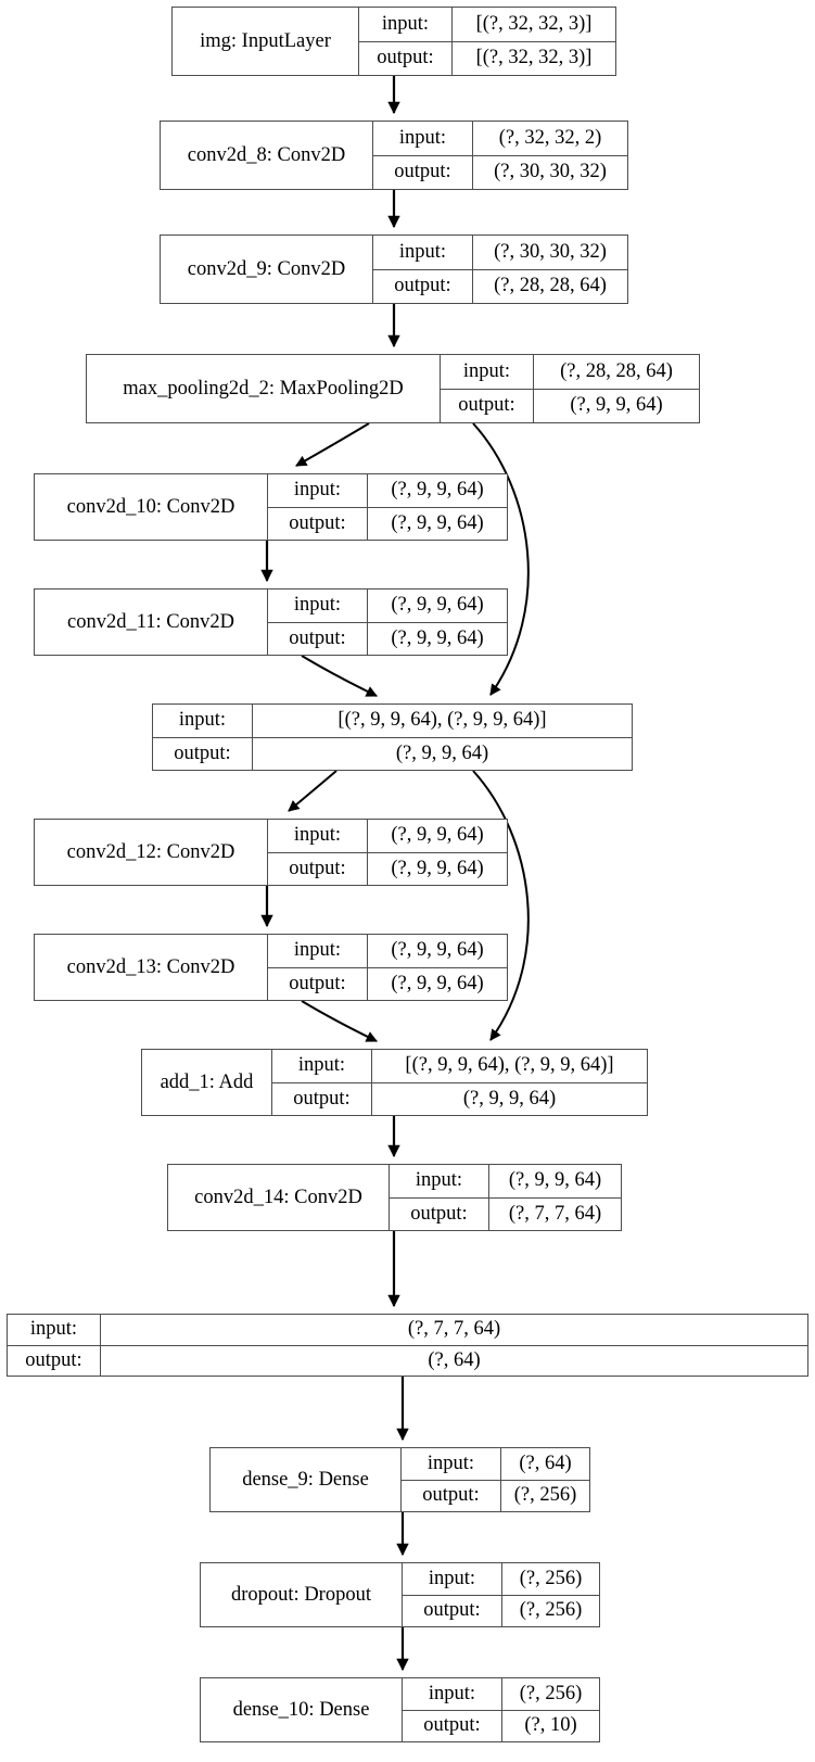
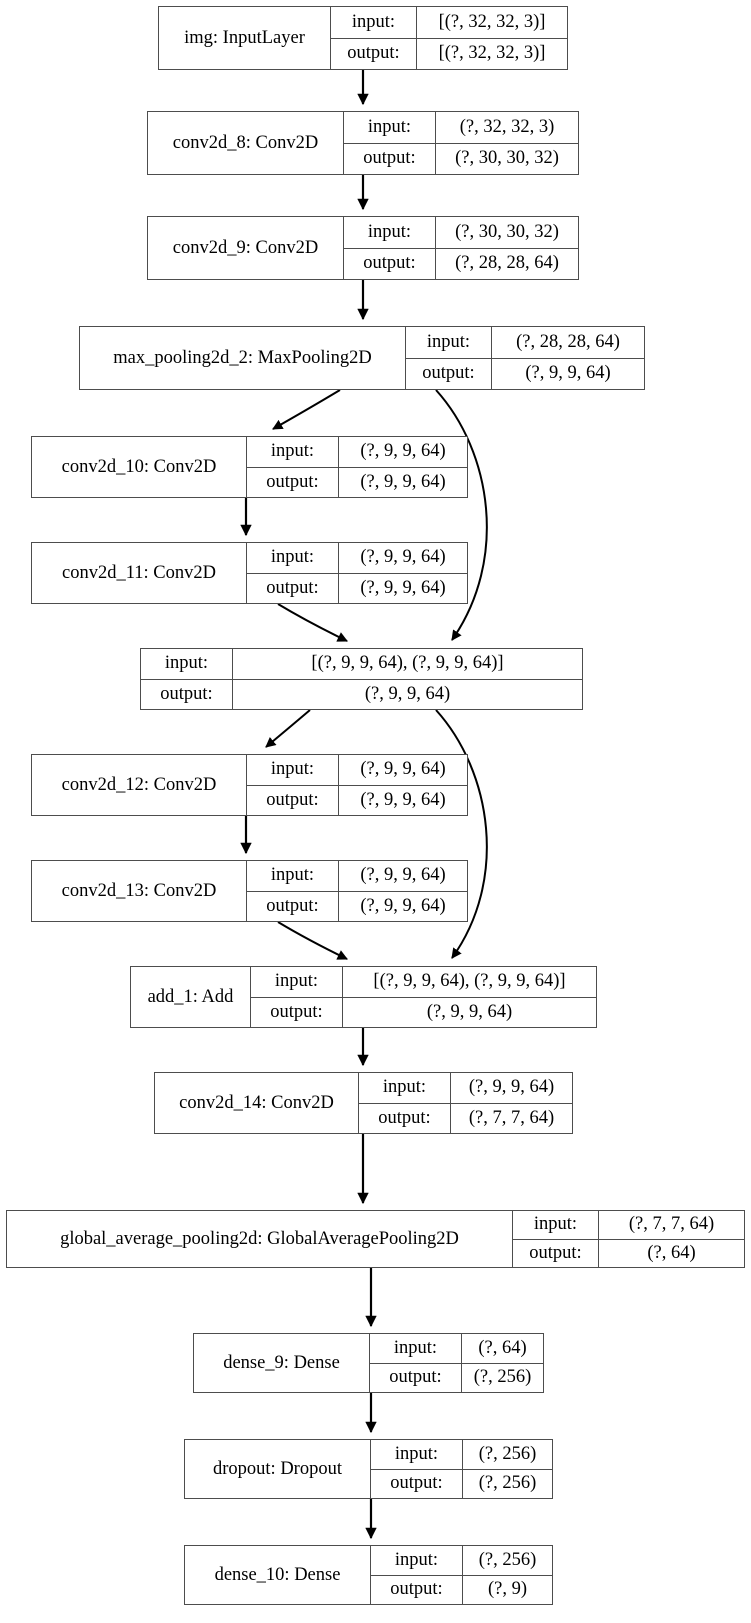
  img: InputLayer
  input:
  [(?, 32, 32, 3)]
  output:
  [(?, 32, 32, 3)]
  conv2d_8: Conv2D
  input:
- (?, 32, 32, 2)
+ (?, 32, 32, 3)
  output:
  (?, 30, 30, 32)
  conv2d_9: Conv2D
  input:
  (?, 30, 30, 32)
  output:
  (?, 28, 28, 64)
  max_pooling2d_2: MaxPooling2D
  input:
  (?, 28, 28, 64)
  output:
  (?, 9, 9, 64)
  conv2d_10: Conv2D
  input:
  (?, 9, 9, 64)
  output:
  (?, 9, 9, 64)
  conv2d_11: Conv2D
  input:
  (?, 9, 9, 64)
  output:
  (?, 9, 9, 64)
  input:
  [(?, 9, 9, 64), (?, 9, 9, 64)]
  output:
  (?, 9, 9, 64)
  conv2d_12: Conv2D
  input:
  (?, 9, 9, 64)
  output:
  (?, 9, 9, 64)
  conv2d_13: Conv2D
  input:
  (?, 9, 9, 64)
  output:
  (?, 9, 9, 64)
  add_1: Add
  input:
  [(?, 9, 9, 64), (?, 9, 9, 64)]
  output:
  (?, 9, 9, 64)
  conv2d_14: Conv2D
  input:
  (?, 9, 9, 64)
  output:
  (?, 7, 7, 64)
+ global_average_pooling2d: GlobalAveragePooling2D
  input:
  (?, 7, 7, 64)
  output:
  (?, 64)
  dense_9: Dense
  input:
  (?, 64)
  output:
  (?, 256)
  dropout: Dropout
  input:
  (?, 256)
  output:
  (?, 256)
  dense_10: Dense
  input:
  (?, 256)
  output:
- (?, 10)
+ (?, 9)
